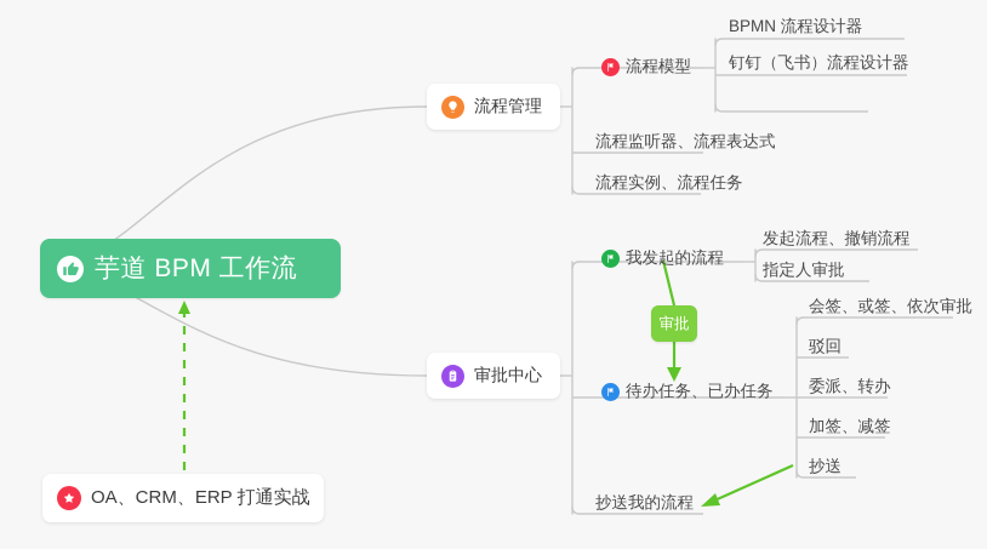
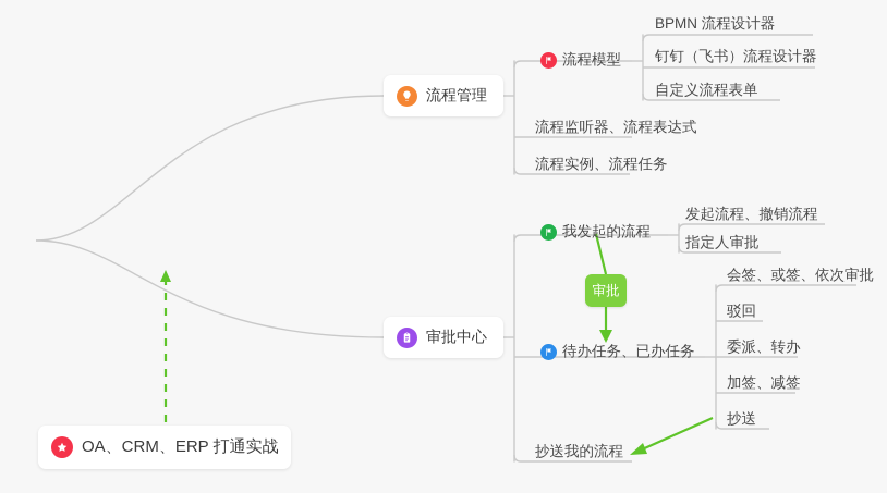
- 芋道 BPM 工作流
  流程管理
  审批中心
  OA、CRM、ERP 打通实战
  审批
  流程模型
  BPMN 流程设计器
  钉钉（飞书）流程设计器
+ 自定义流程表单
  流程监听器、流程表达式
  流程实例、流程任务
  我发起的流程
  发起流程、撤销流程
  指定人审批
  待办任务、已办任务
  会签、或签、依次审批
  驳回
  委派、转办
  加签、减签
  抄送
  抄送我的流程
